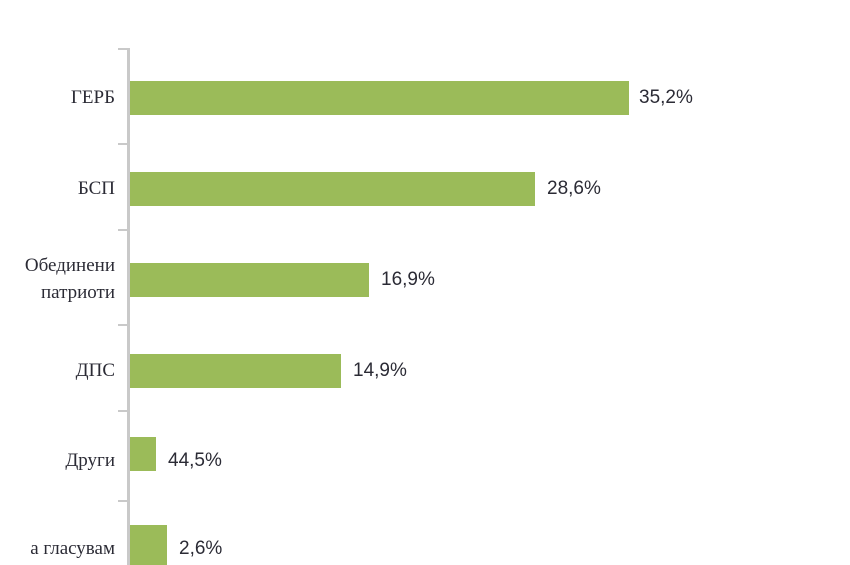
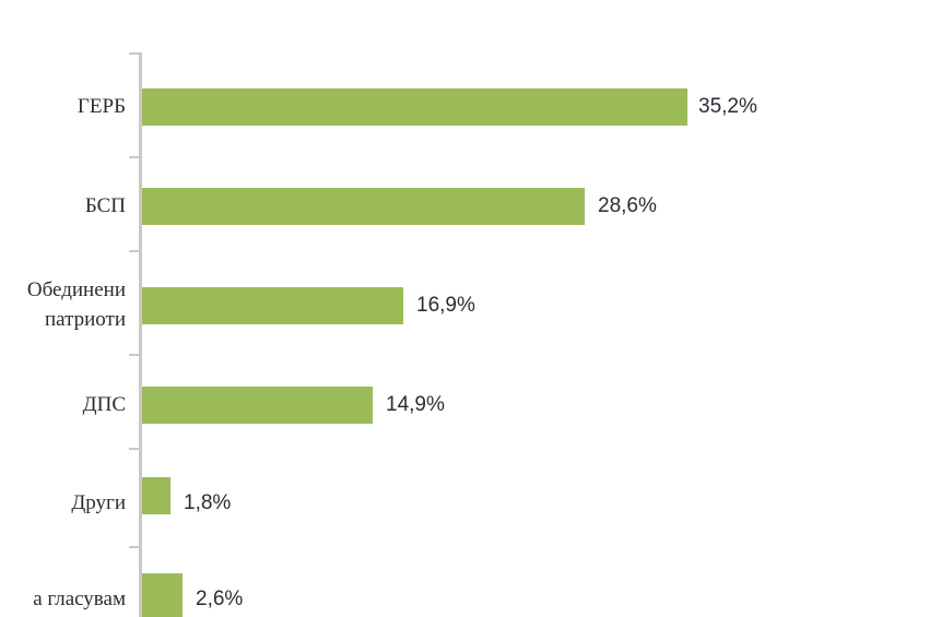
  ГЕРБ
  35,2%
  БСП
  28,6%
  Обединени
  патриоти
  16,9%
  ДПС
  14,9%
  Други
- 44,5%
+ 1,8%
  а гласувам
  2,6%
